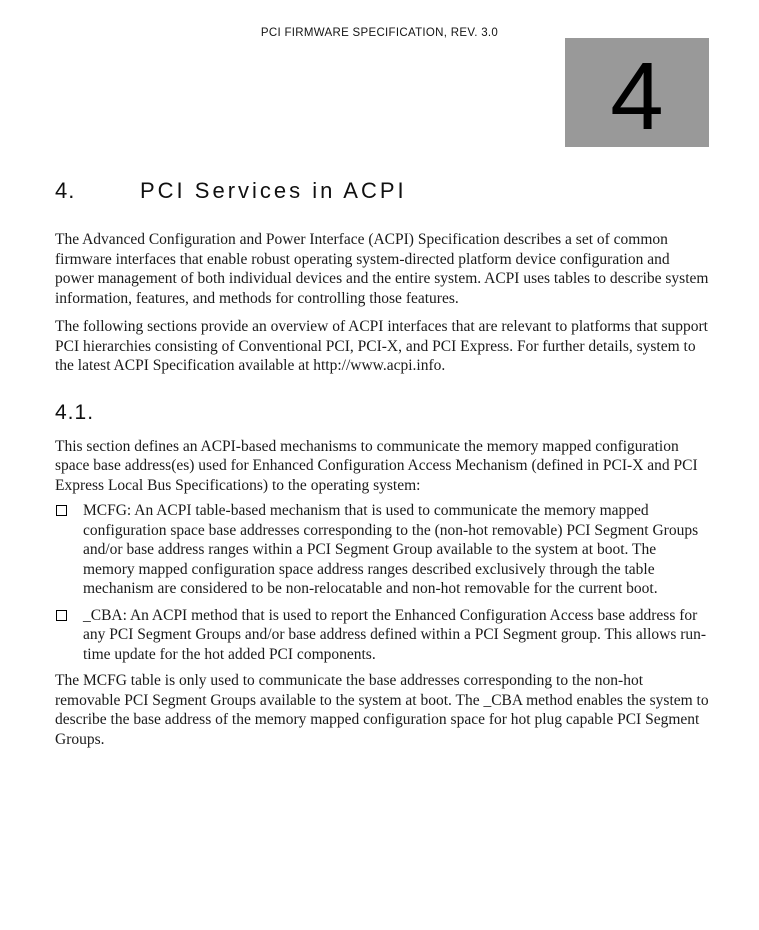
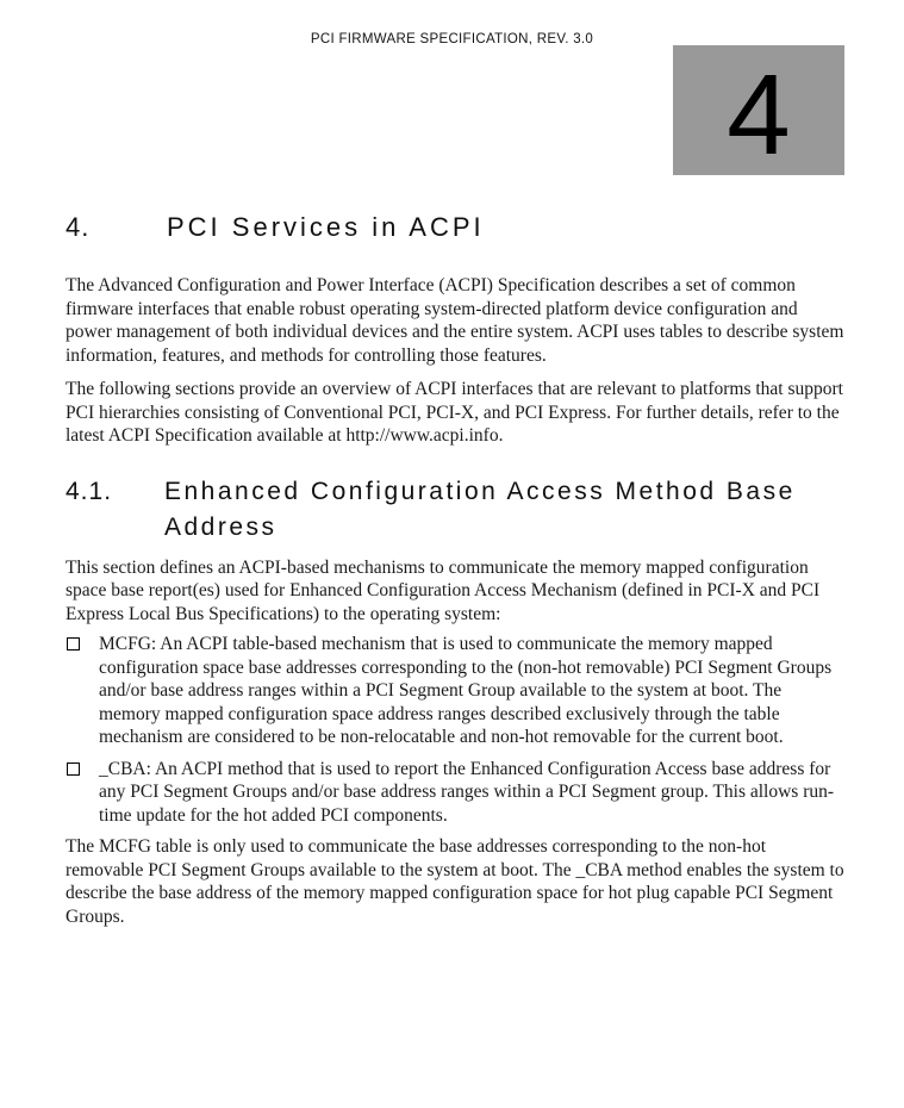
  PCI FIRMWARE SPECIFICATION, REV. 3.0
  4
  4.
  PCI Services in ACPI
  The Advanced Configuration and Power Interface (ACPI) Specification describes a set of common firmware interfaces that enable robust operating system-directed platform device configuration and power management of both individual devices and the entire system. ACPI uses tables to describe system information, features, and methods for controlling those features.
- The following sections provide an overview of ACPI interfaces that are relevant to platforms that support PCI hierarchies consisting of Conventional PCI, PCI-X, and PCI Express. For further details, system to the latest ACPI Specification available at http://www.acpi.info.
+ The following sections provide an overview of ACPI interfaces that are relevant to platforms that support PCI hierarchies consisting of Conventional PCI, PCI-X, and PCI Express. For further details, refer to the latest ACPI Specification available at http://www.acpi.info.
  4.1.
+ Enhanced Configuration Access Method Base Address
- This section defines an ACPI-based mechanisms to communicate the memory mapped configuration space base address(es) used for Enhanced Configuration Access Mechanism (defined in PCI-X and PCI Express Local Bus Specifications) to the operating system:
+ This section defines an ACPI-based mechanisms to communicate the memory mapped configuration space base report(es) used for Enhanced Configuration Access Mechanism (defined in PCI-X and PCI Express Local Bus Specifications) to the operating system:
  MCFG: An ACPI table-based mechanism that is used to communicate the memory mapped configuration space base addresses corresponding to the (non-hot removable) PCI Segment Groups and/or base address ranges within a PCI Segment Group available to the system at boot. The memory mapped configuration space address ranges described exclusively through the table mechanism are considered to be non-relocatable and non-hot removable for the current boot.
- _CBA: An ACPI method that is used to report the Enhanced Configuration Access base address for any PCI Segment Groups and/or base address defined within a PCI Segment group. This allows run-time update for the hot added PCI components.
+ _CBA: An ACPI method that is used to report the Enhanced Configuration Access base address for any PCI Segment Groups and/or base address ranges within a PCI Segment group. This allows run-time update for the hot added PCI components.
  The MCFG table is only used to communicate the base addresses corresponding to the non-hot removable PCI Segment Groups available to the system at boot. The _CBA method enables the system to describe the base address of the memory mapped configuration space for hot plug capable PCI Segment Groups.
